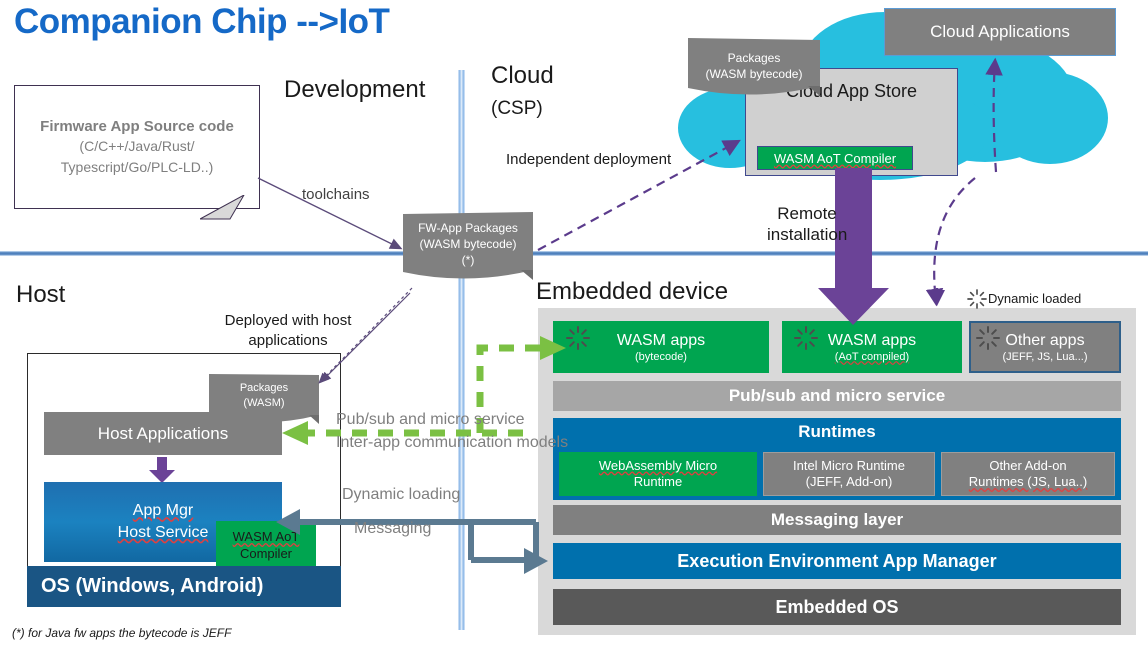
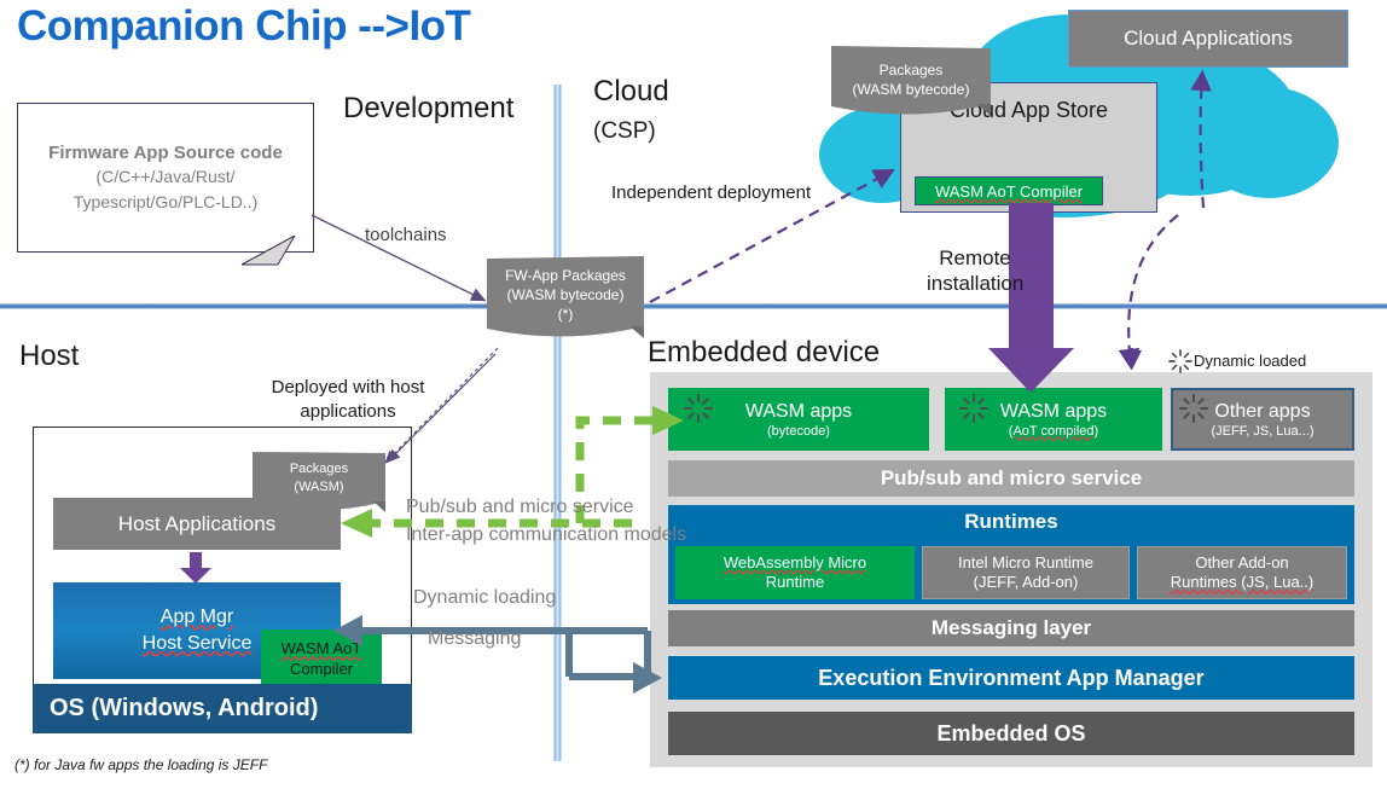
  Companion Chip -->IoT
  Development
  Cloud
  (CSP)
  Host
  Embedded device
  Firmware App Source code
  (C/C++/Java/Rust/
  Typescript/Go/PLC-LD..)
  FW-App Packages
  (WASM bytecode)
  (*)
  lod App Store
  WASM AoT Compiler
  Cloud Applications
  Packages
  (WASM bytecode)
  WASM apps
  (bytecode)
  WASM apps
  (AoT compiled)
  Other apps
  (JEFF, JS, Lua...)
  Pub/sub and micro service
  Runtimes
  WebAssembly Micro
  Runtime
  Intel Micro Runtime
  (JEFF, Add-on)
  Other Add-on
  Runtimes (JS, Lua..)
  Messaging layer
  Execution Environment App Manager
  Embedded OS
  Host Applications
  Packages
  (WASM)
  App Mgr
  Host Service
  WASM AoT
  Compiler
  OS (Windows, Android)
  toolchains
  Independent deployment
  Remote
  installation
  Deployed with host
  applications
  Pub/sub and micro service
  Inter-app communication models
  Dynamic loading
  Messaging
  Dynamic loaded
- (*) for Java fw apps the bytecode is JEFF
+ (*) for Java fw apps the loading is JEFF
